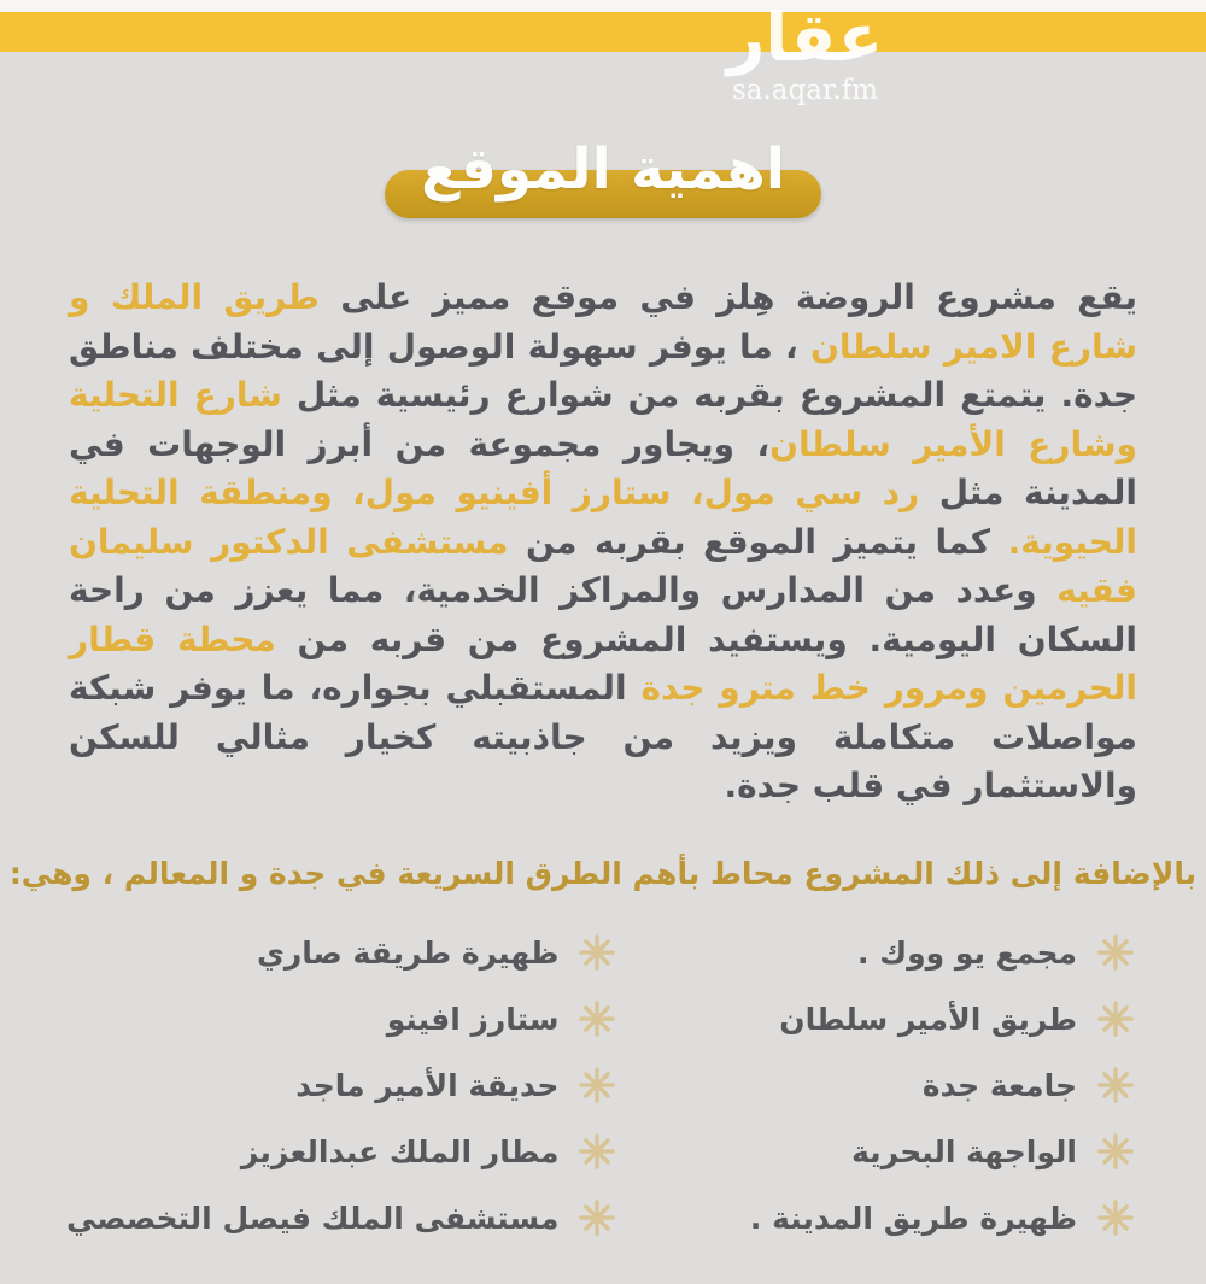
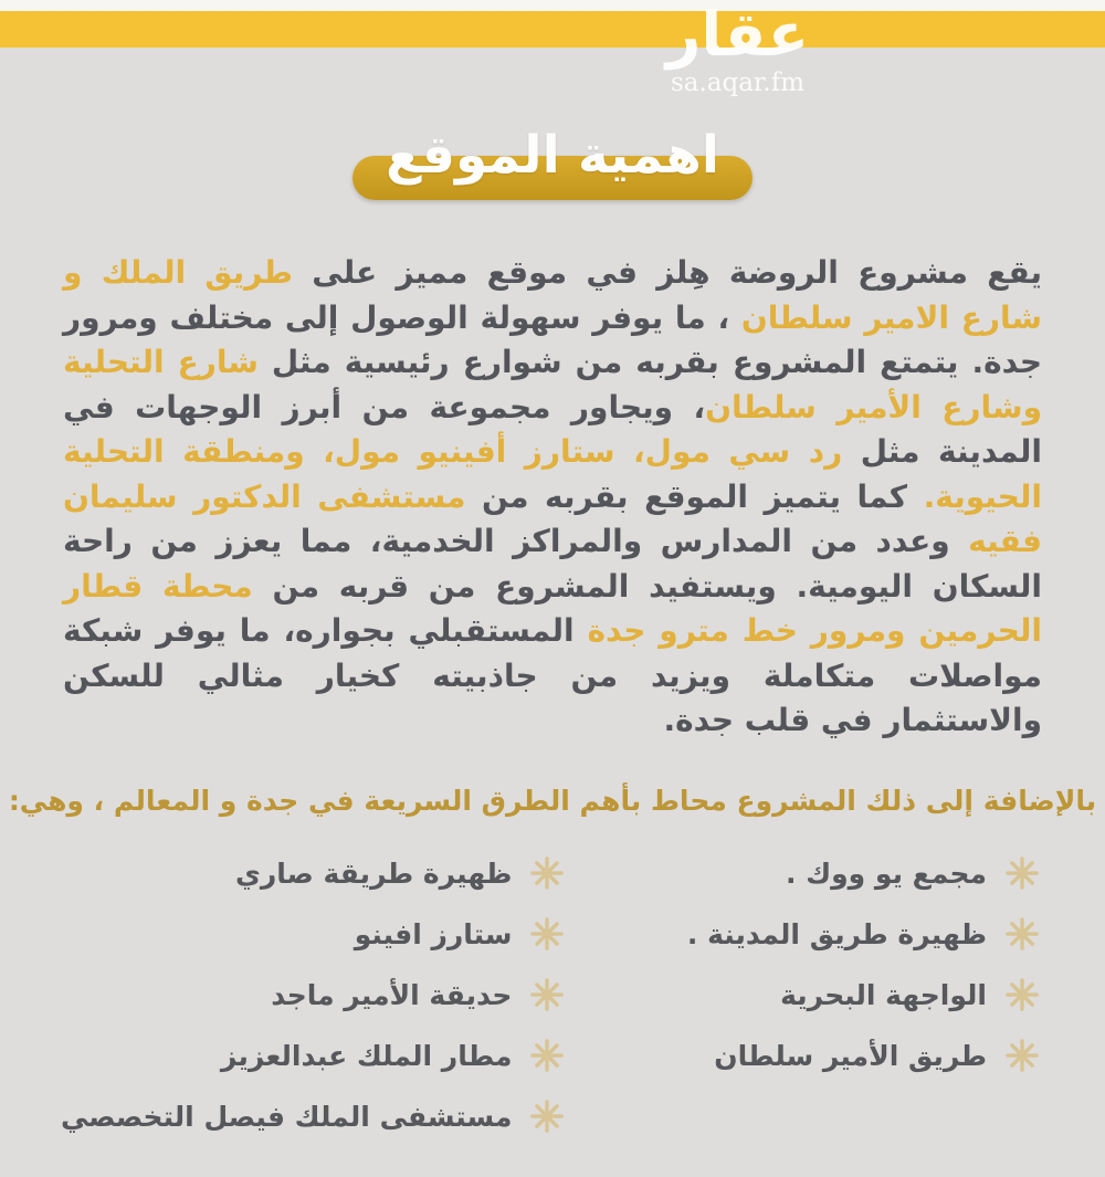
  عقار
  sa.aqar.fm
  اهمية الموقع
- يقع مشروع الروضة هِلز في موقع مميز على طريق الملك و شارع الامير سلطان ، ما يوفر سهولة الوصول إلى مختلف مناطق جدة. يتمتع المشروع بقربه من شوارع رئيسية مثل شارع التحلية وشارع الأمير سلطان، ويجاور مجموعة من أبرز الوجهات في المدينة مثل رد سي مول، ستارز أفينيو مول، ومنطقة التحلية الحيوية. كما يتميز الموقع بقربه من مستشفى الدكتور سليمان فقيه وعدد من المدارس والمراكز الخدمية، مما يعزز من راحة السكان اليومية. ويستفيد المشروع من قربه من محطة قطار الحرمين ومرور خط مترو جدة المستقبلي بجواره، ما يوفر شبكة مواصلات متكاملة ويزيد من جاذبيته كخيار مثالي للسكن والاستثمار في قلب جدة.
+ يقع مشروع الروضة هِلز في موقع مميز على طريق الملك و شارع الامير سلطان ، ما يوفر سهولة الوصول إلى مختلف ومرور جدة. يتمتع المشروع بقربه من شوارع رئيسية مثل شارع التحلية وشارع الأمير سلطان، ويجاور مجموعة من أبرز الوجهات في المدينة مثل رد سي مول، ستارز أفينيو مول، ومنطقة التحلية الحيوية. كما يتميز الموقع بقربه من مستشفى الدكتور سليمان فقيه وعدد من المدارس والمراكز الخدمية، مما يعزز من راحة السكان اليومية. ويستفيد المشروع من قربه من محطة قطار الحرمين ومرور خط مترو جدة المستقبلي بجواره، ما يوفر شبكة مواصلات متكاملة ويزيد من جاذبيته كخيار مثالي للسكن والاستثمار في قلب جدة.
  بالإضافة إلى ذلك المشروع محاط بأهم الطرق السريعة في جدة و المعالم ، وهي:
  مجمع يو ووك .
- طريق الأمير سلطان
+ ظهيرة طريق المدينة .
- جامعة جدة
  الواجهة البحرية
- ظهيرة طريق المدينة .
+ طريق الأمير سلطان
  ظهيرة طريقة صاري
  ستارز افينو
  حديقة الأمير ماجد
  مطار الملك عبدالعزيز
  مستشفى الملك فيصل التخصصي
